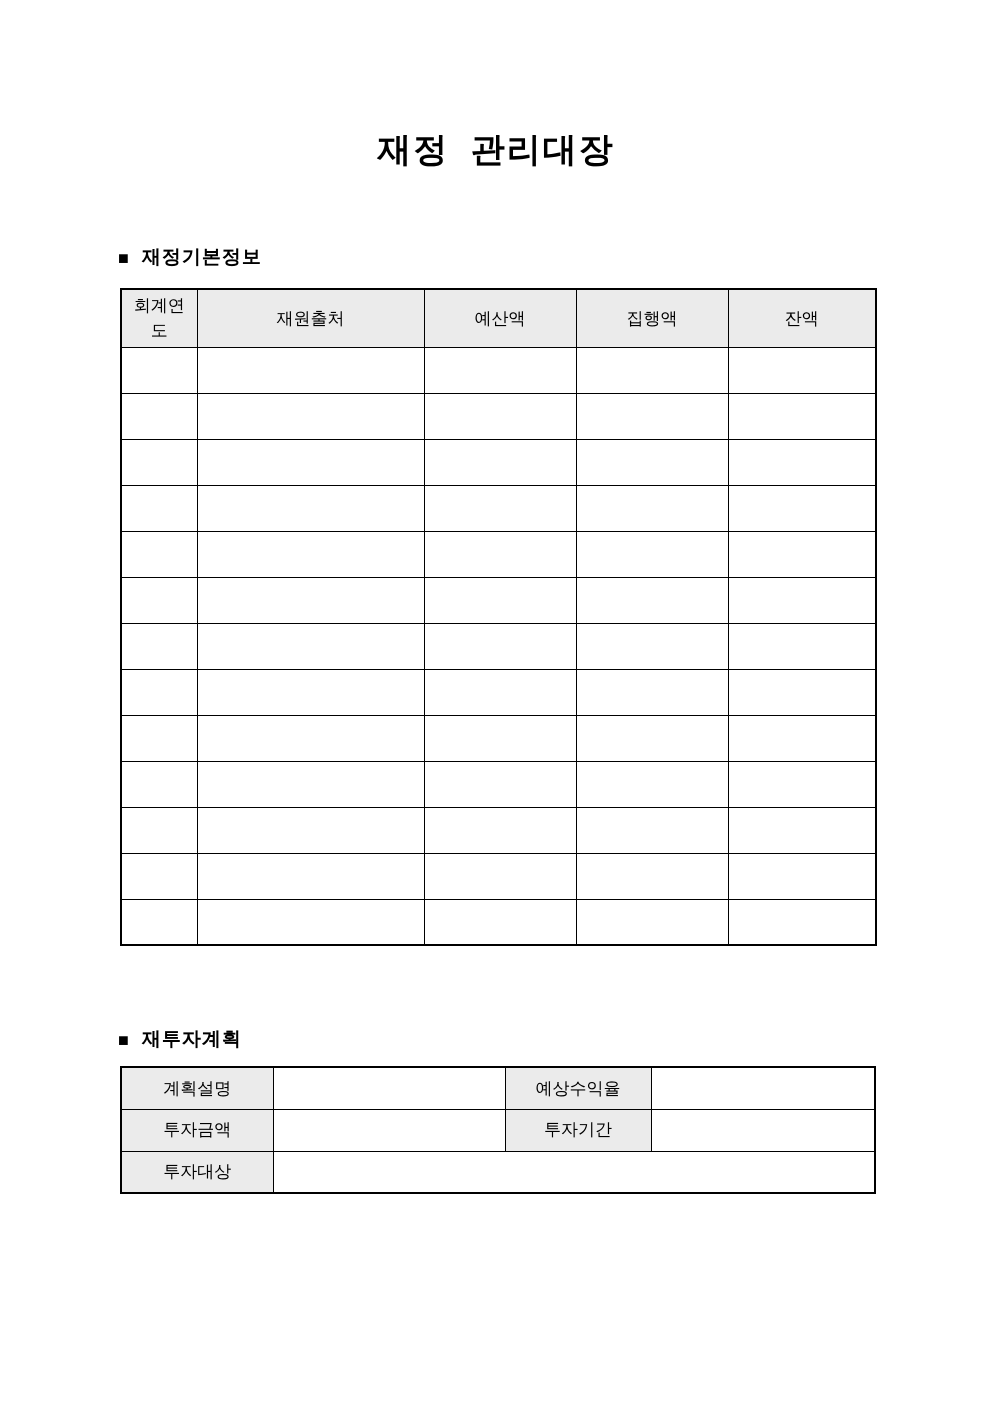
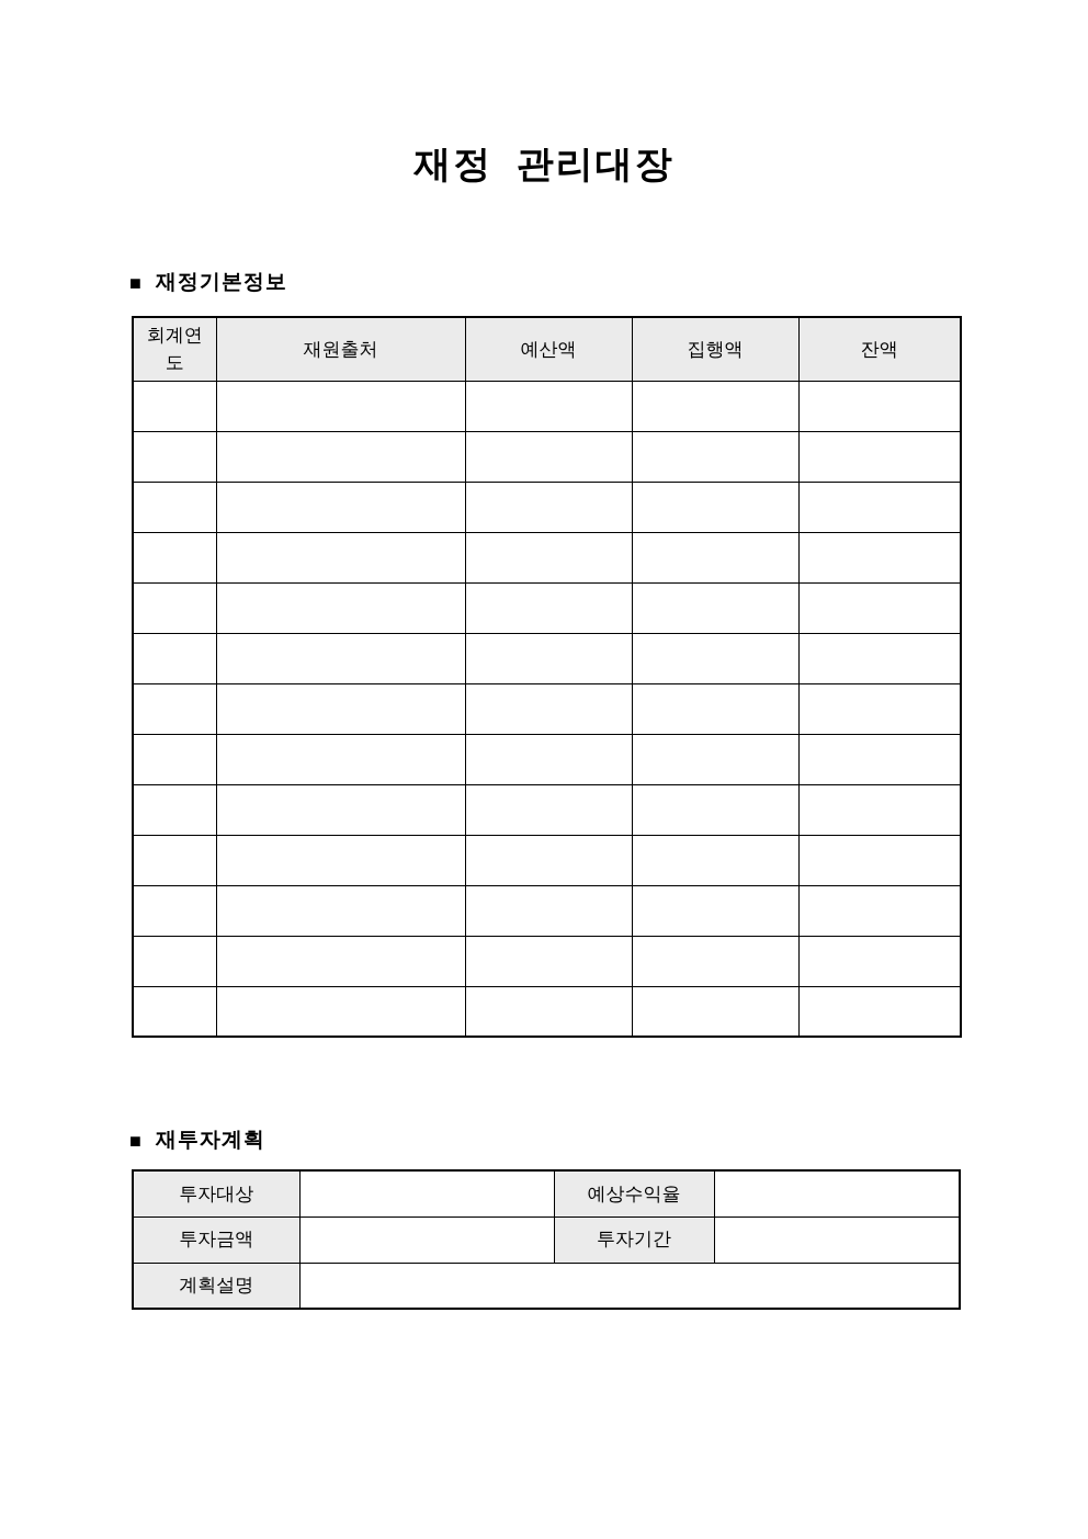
  재정 관리대장
  ■
  재정기본정보
  회계연도	재원출처	예산액	집행액	잔액
  ■
  재투자계획
- 계획설명		예상수익율
+ 투자대상		예상수익율
  투자금액		투자기간
- 투자대상
+ 계획설명
